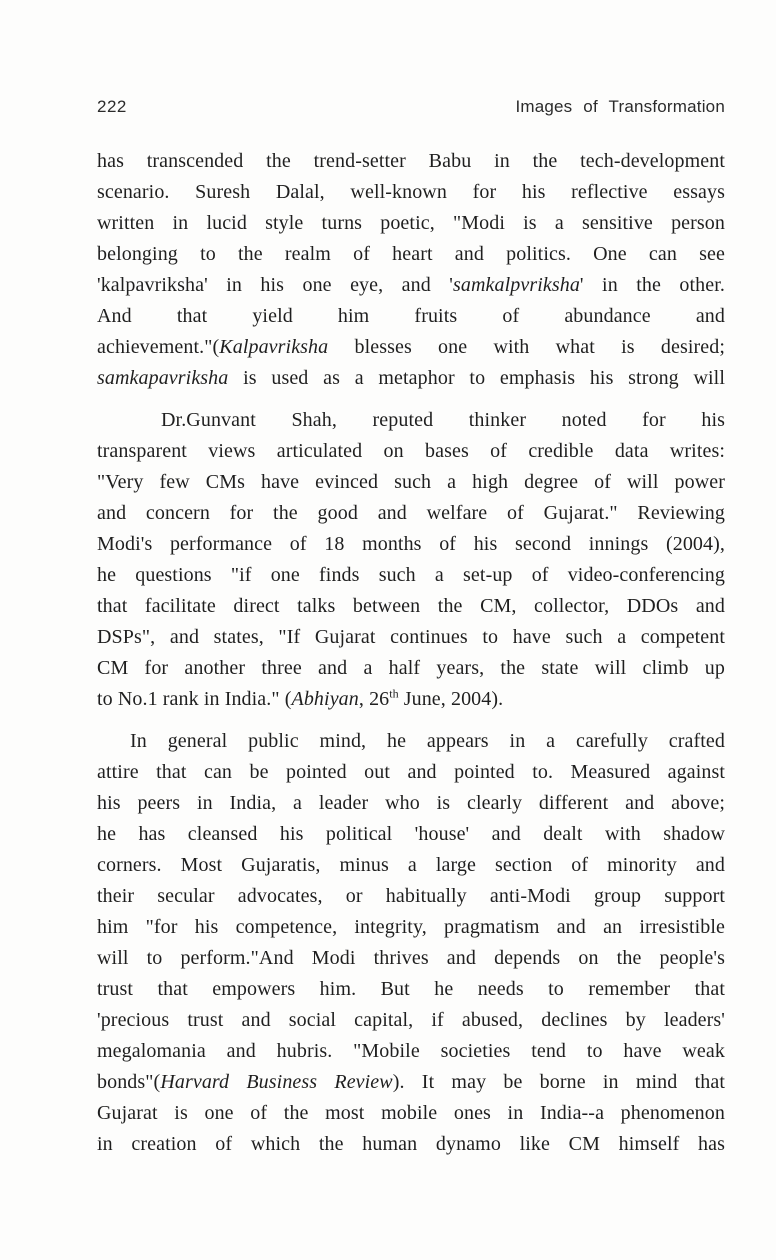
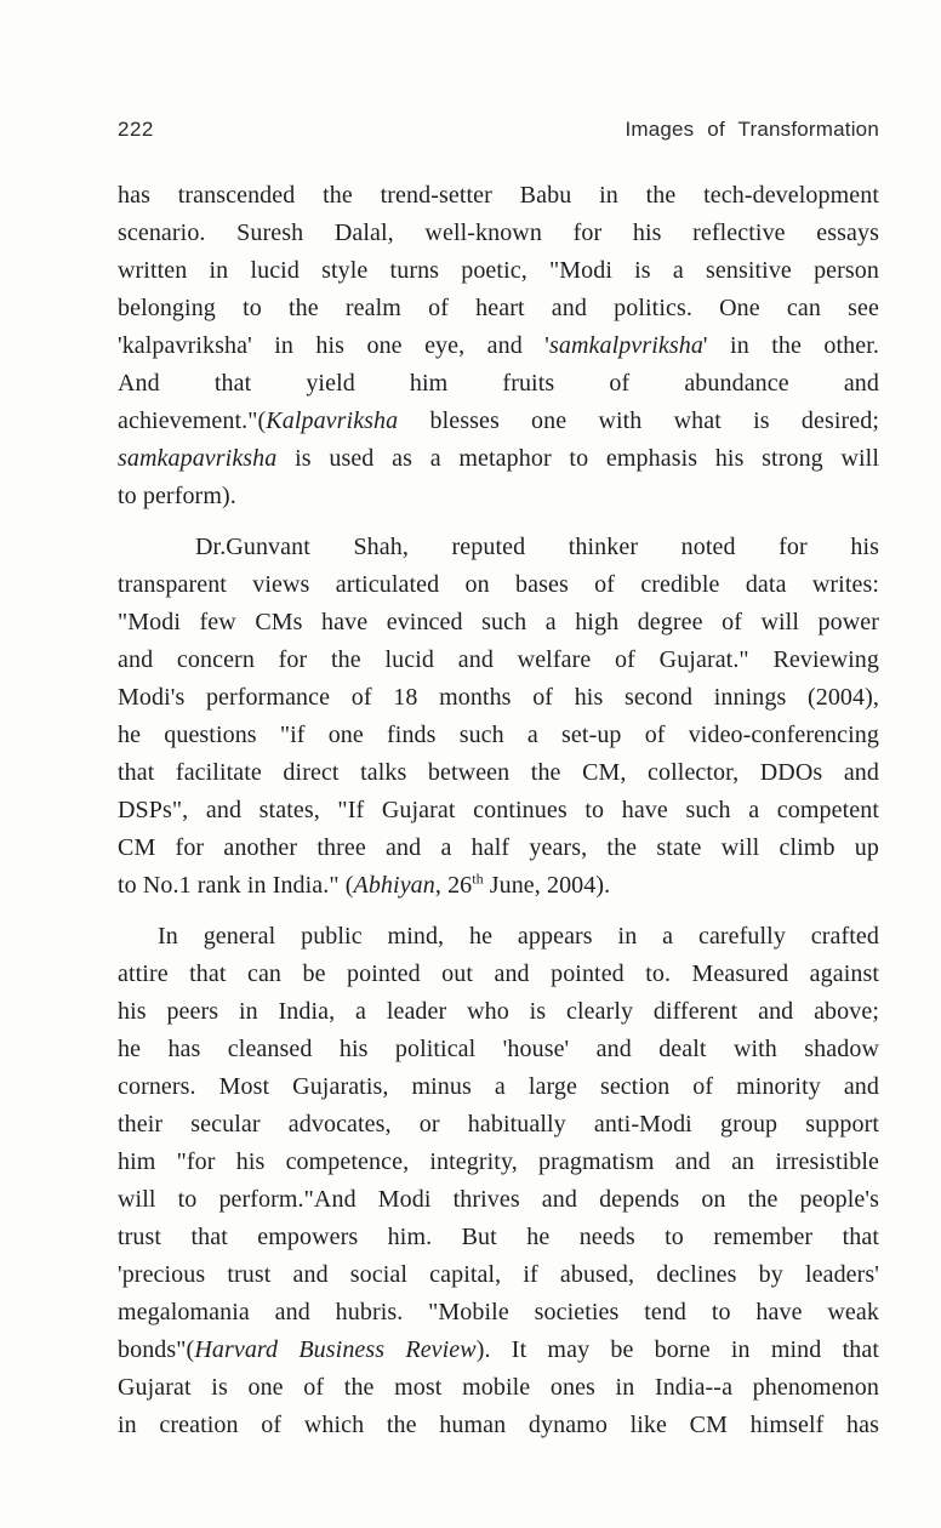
  222
  Images of Transformation
  has transcended the trend-setter Babu in the tech-development
  scenario. Suresh Dalal, well-known for his reflective essays
  written in lucid style turns poetic, "Modi is a sensitive person
  belonging to the realm of heart and politics. One can see
  'kalpavriksha' in his one eye, and 'samkalpvriksha' in the other.
  And that yield him fruits of abundance and
  achievement."(Kalpavriksha blesses one with what is desired;
  samkapavriksha is used as a metaphor to emphasis his strong will
+ to perform).
  Dr.Gunvant Shah, reputed thinker noted for his
  transparent views articulated on bases of credible data writes:
- "Very few CMs have evinced such a high degree of will power
+ "Modi few CMs have evinced such a high degree of will power
- and concern for the good and welfare of Gujarat." Reviewing
+ and concern for the lucid and welfare of Gujarat." Reviewing
  Modi's performance of 18 months of his second innings (2004),
  he questions "if one finds such a set-up of video-conferencing
  that facilitate direct talks between the CM, collector, DDOs and
  DSPs", and states, "If Gujarat continues to have such a competent
  CM for another three and a half years, the state will climb up
  to No.1 rank in India." (Abhiyan, 26th June, 2004).
  In general public mind, he appears in a carefully crafted
  attire that can be pointed out and pointed to. Measured against
  his peers in India, a leader who is clearly different and above;
  he has cleansed his political 'house' and dealt with shadow
  corners. Most Gujaratis, minus a large section of minority and
  their secular advocates, or habitually anti-Modi group support
  him "for his competence, integrity, pragmatism and an irresistible
  will to perform."And Modi thrives and depends on the people's
  trust that empowers him. But he needs to remember that
  'precious trust and social capital, if abused, declines by leaders'
  megalomania and hubris. "Mobile societies tend to have weak
  bonds"(Harvard Business Review). It may be borne in mind that
  Gujarat is one of the most mobile ones in India--a phenomenon
  in creation of which the human dynamo like CM himself has
